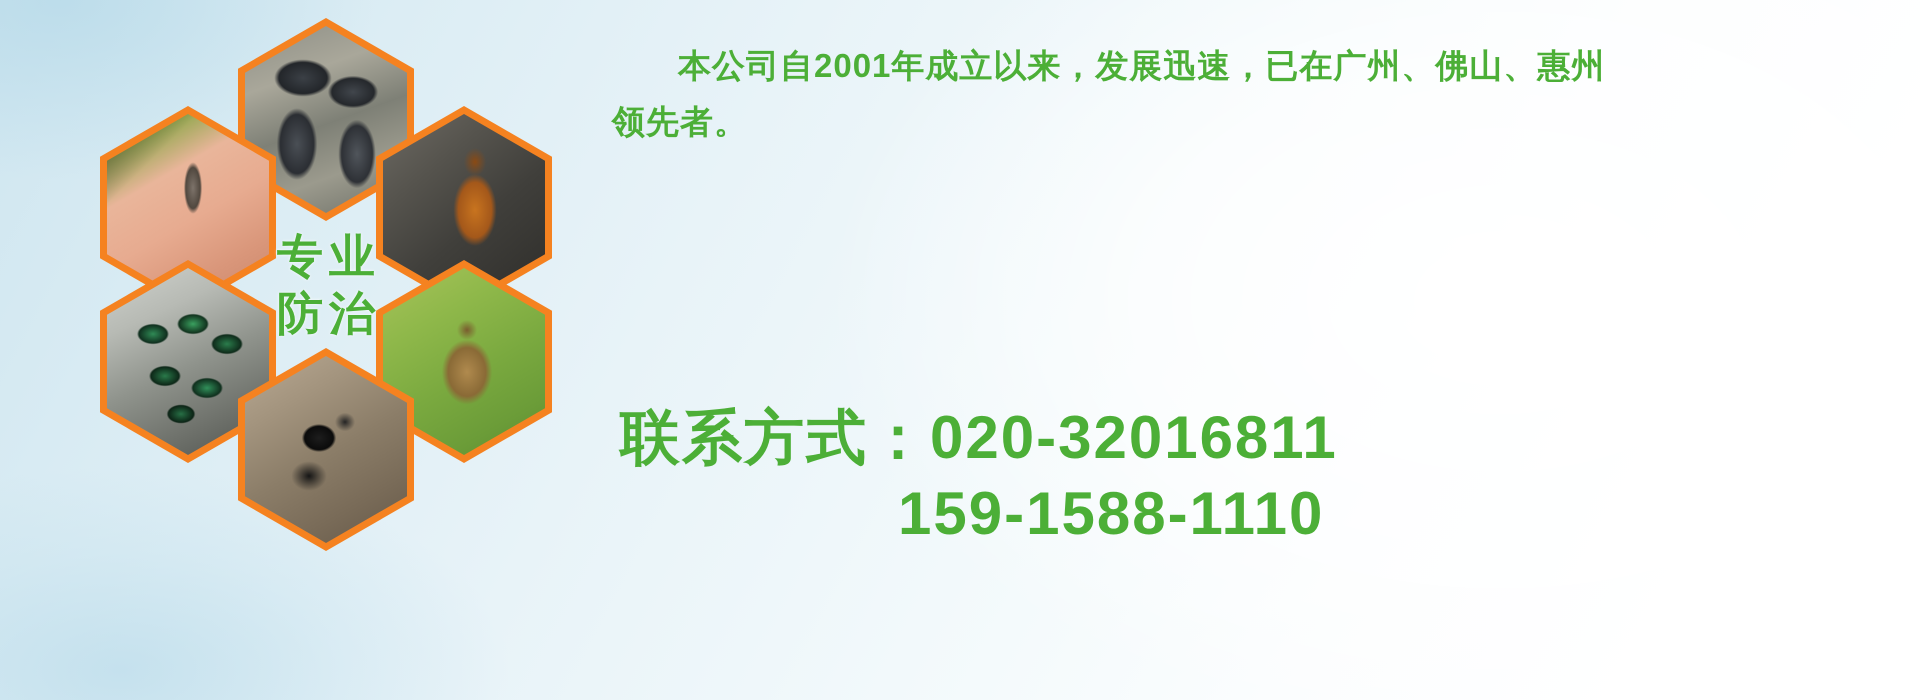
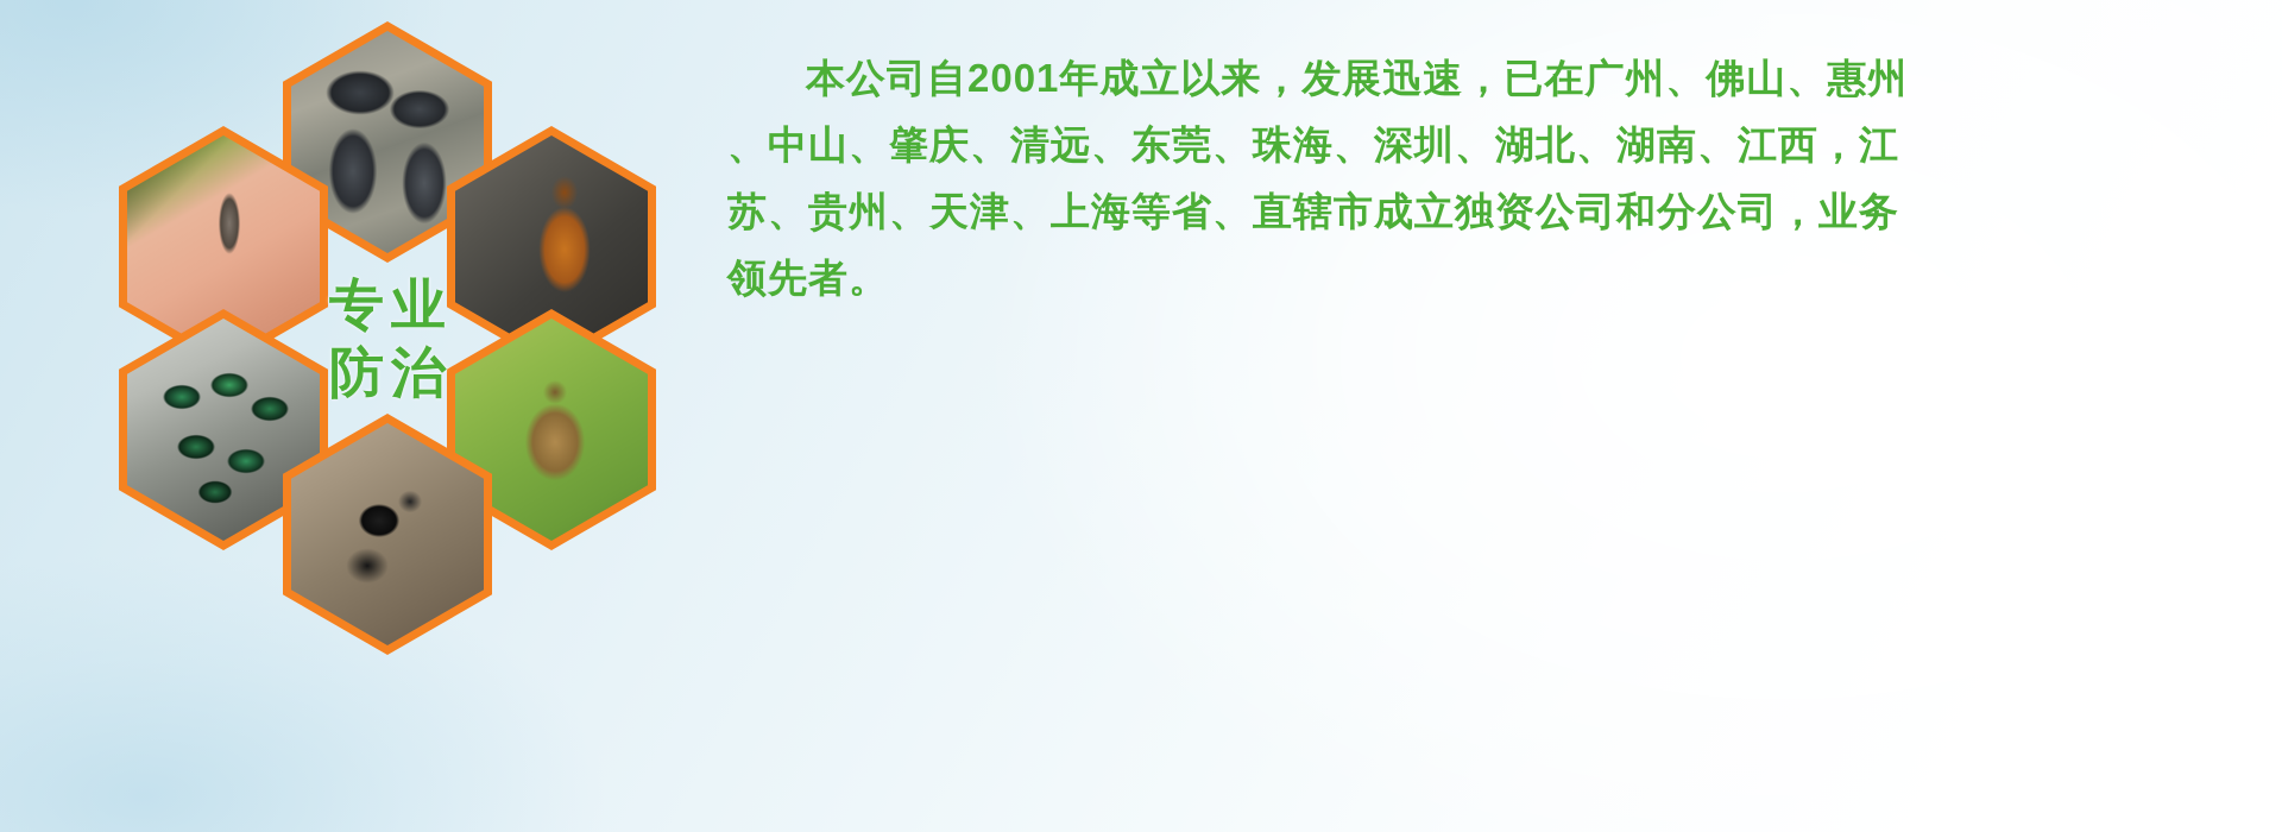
  专业
  防治
  本公司自2001年成立以来，发展迅速，已在广州、佛山、惠州
+ 、中山、肇庆、清远、东莞、珠海、深圳、湖北、湖南、江西，江
+ 苏、贵州、天津、上海等省、直辖市成立独资公司和分公司，业务
  领先者。
- 联系方式：020-32016811
- 159-1588-1110
